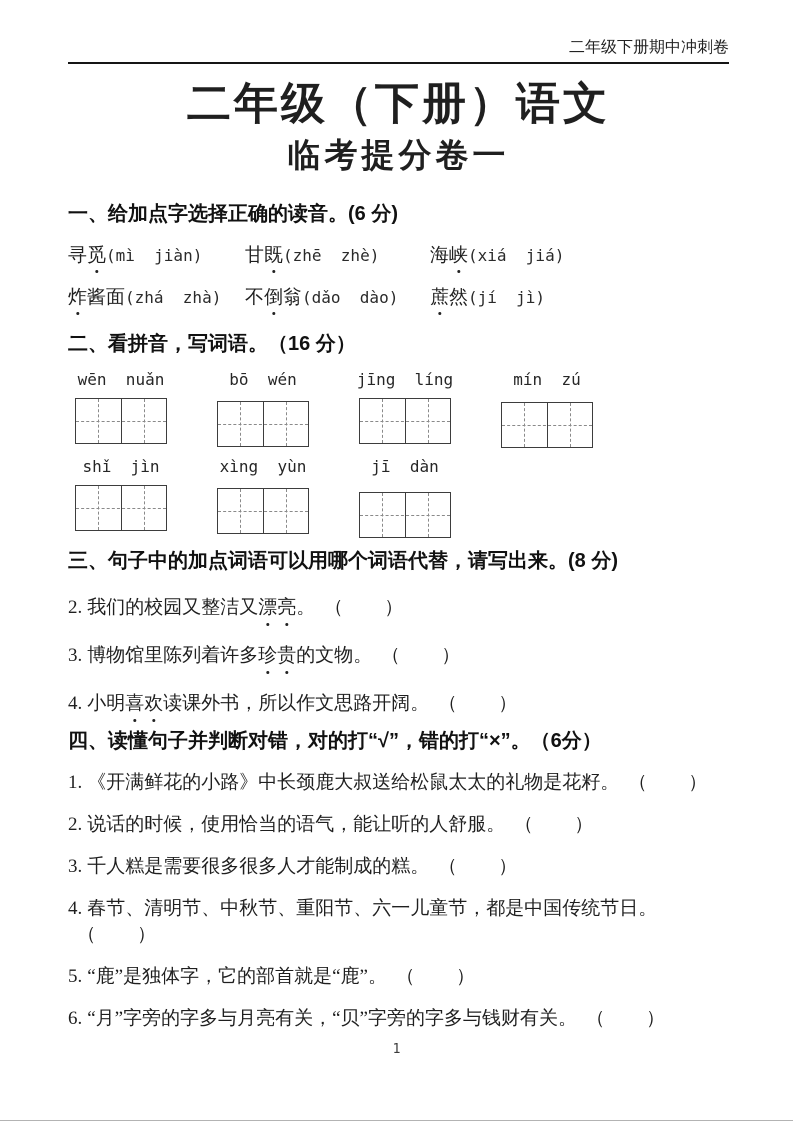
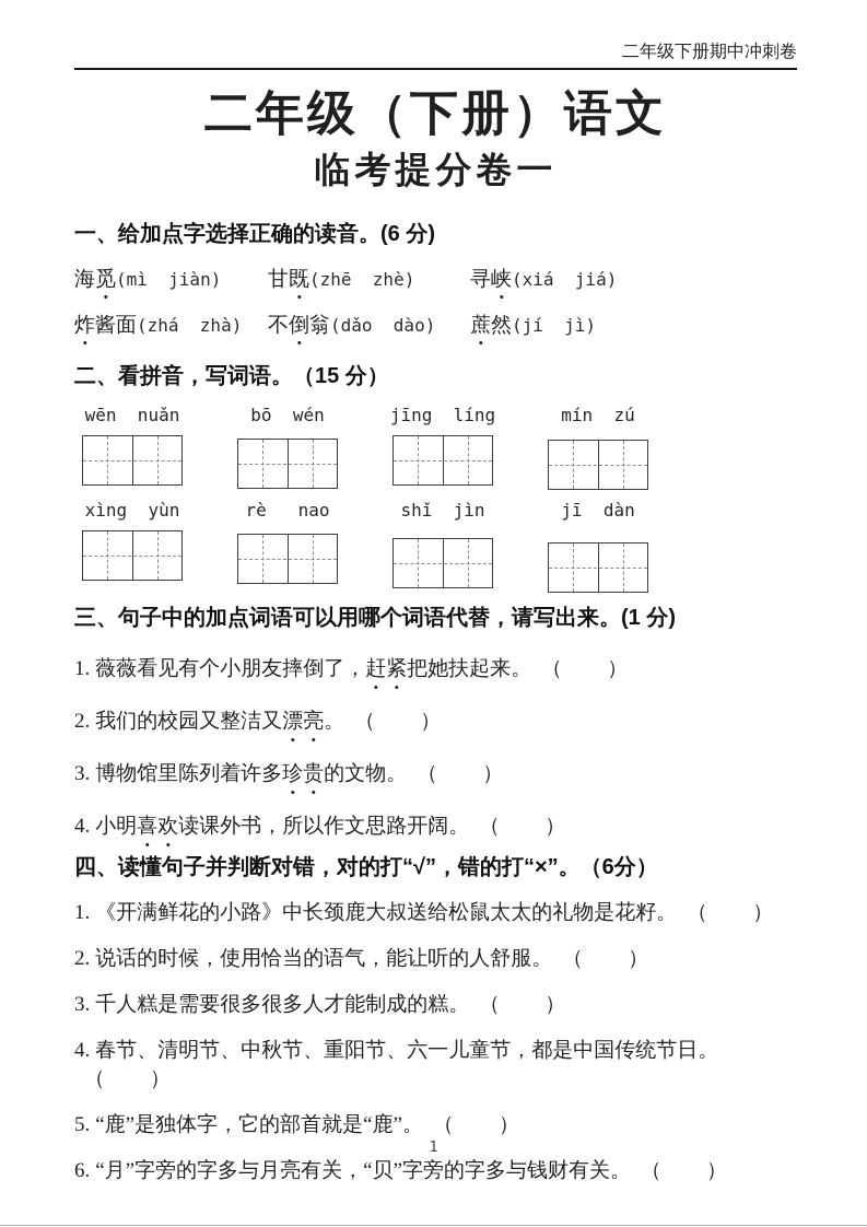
  二年级下册期中冲刺卷
  二年级（下册）语文
  临考提分卷一
  一、给加点字选择正确的读音。(6 分)
- 寻觅(mì jiàn)
+ 海觅(mì jiàn)
  甘既(zhē zhè)
- 海峡(xiá jiá)
+ 寻峡(xiá jiá)
  炸酱面(zhá zhà)
  不倒翁(dǎo dào)
  蔗然(jí jì)
- 二、看拼音，写词语。（16 分）
+ 二、看拼音，写词语。（15 分）
  wēn nuǎn
  bō wén
  jīng líng
  mín zú
- shǐ jìn
+ xìng yùn
+ rè nao
- xìng yùn
+ shǐ jìn
  jī dàn
- 三、句子中的加点词语可以用哪个词语代替，请写出来。(8 分)
+ 三、句子中的加点词语可以用哪个词语代替，请写出来。(1 分)
+ 1. 薇薇看见有个小朋友摔倒了，赶紧把她扶起来。 （ ）
  2. 我们的校园又整洁又漂亮。 （ ）
  3. 博物馆里陈列着许多珍贵的文物。 （ ）
  4. 小明喜欢读课外书，所以作文思路开阔。 （ ）
  四、读懂句子并判断对错，对的打“√”，错的打“×”。（6分）
  1. 《开满鲜花的小路》中长颈鹿大叔送给松鼠太太的礼物是花籽。 （ ）
  2. 说话的时候，使用恰当的语气，能让听的人舒服。 （ ）
  3. 千人糕是需要很多很多人才能制成的糕。 （ ）
  4. 春节、清明节、中秋节、重阳节、六一儿童节，都是中国传统节日。（ ）
  5. “鹿”是独体字，它的部首就是“鹿”。 （ ）
  6. “月”字旁的字多与月亮有关，“贝”字旁的字多与钱财有关。 （ ）
  1
